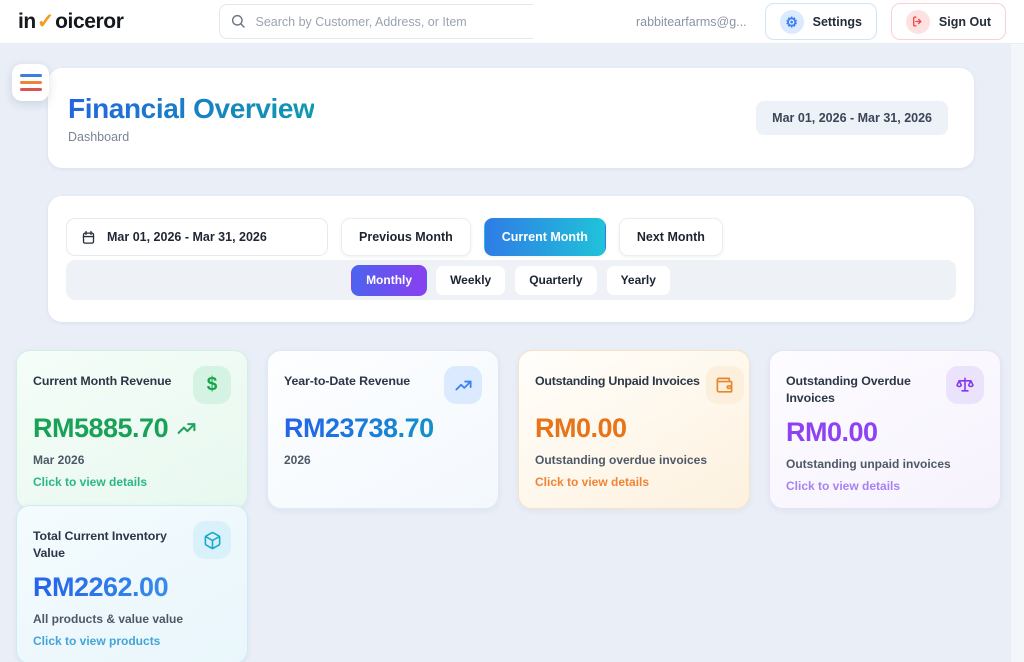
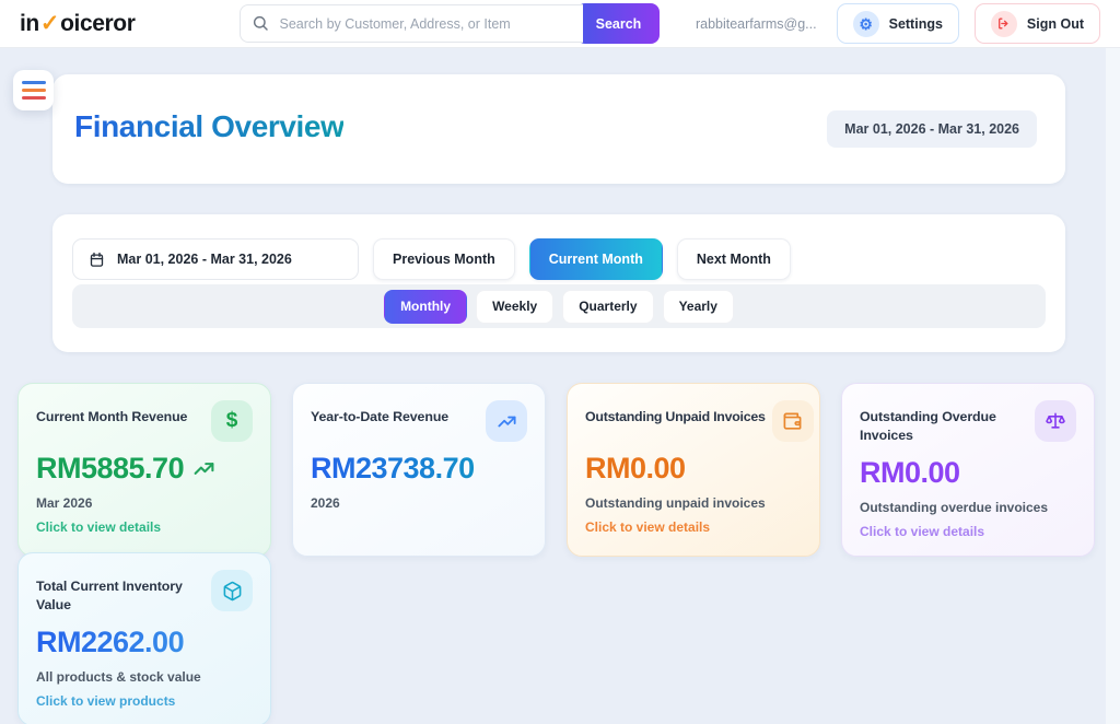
  in✓oiceror
  Search by Customer, Address, or Item
+ Search
  rabbitearfarms@g...
  ⚙
  Settings
  Sign Out
  Financial Overview
- Dashboard
  Mar 01, 2026 - Mar 31, 2026
  Mar 01, 2026 - Mar 31, 2026
  Previous Month
  Current Month
  Next Month
  Monthly
  Weekly
  Quarterly
  Yearly
  Current Month Revenue
  $
  RM5885.70
  Mar 2026
  Click to view details
  Year-to-Date Revenue
  RM23738.70
  2026
  Outstanding Unpaid Invoices
  RM0.00
- Outstanding overdue invoices
+ Outstanding unpaid invoices
  Click to view details
  Outstanding Overdue Invoices
  RM0.00
- Outstanding unpaid invoices
+ Outstanding overdue invoices
  Click to view details
  Total Current Inventory Value
  RM2262.00
- All products & value value
+ All products & stock value
  Click to view products
